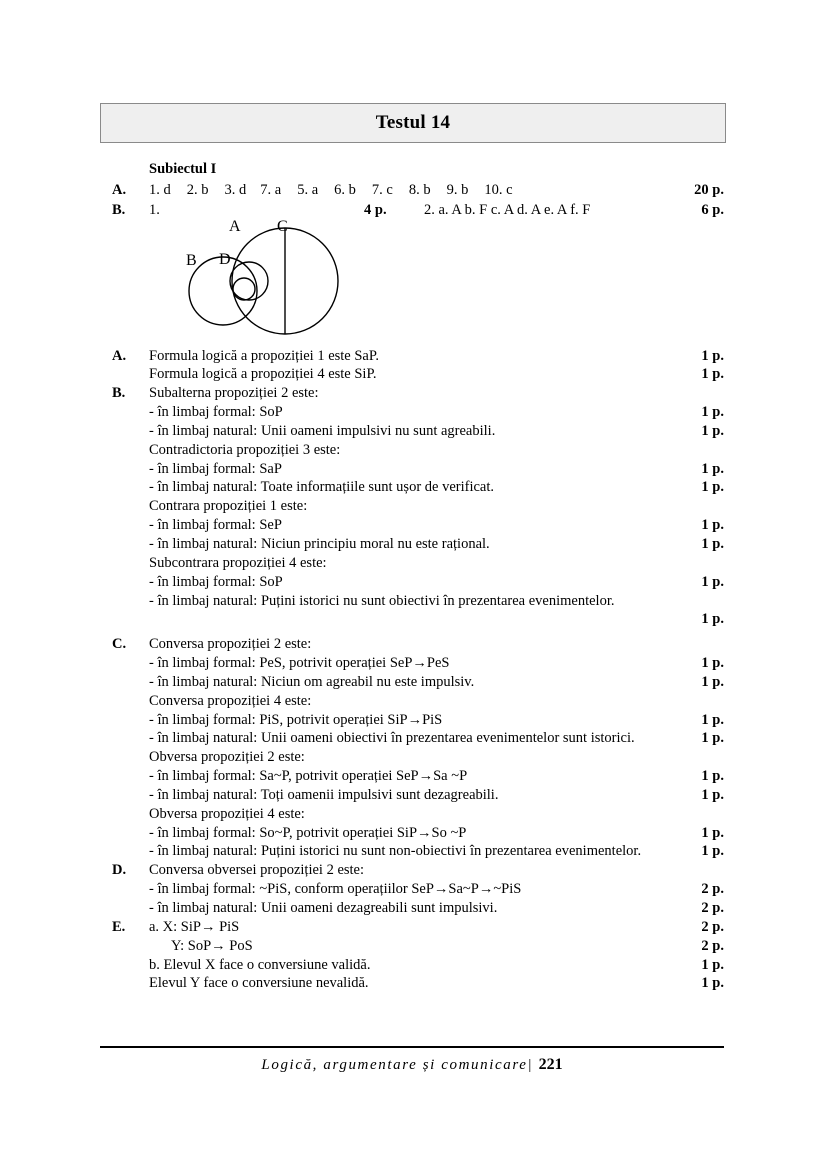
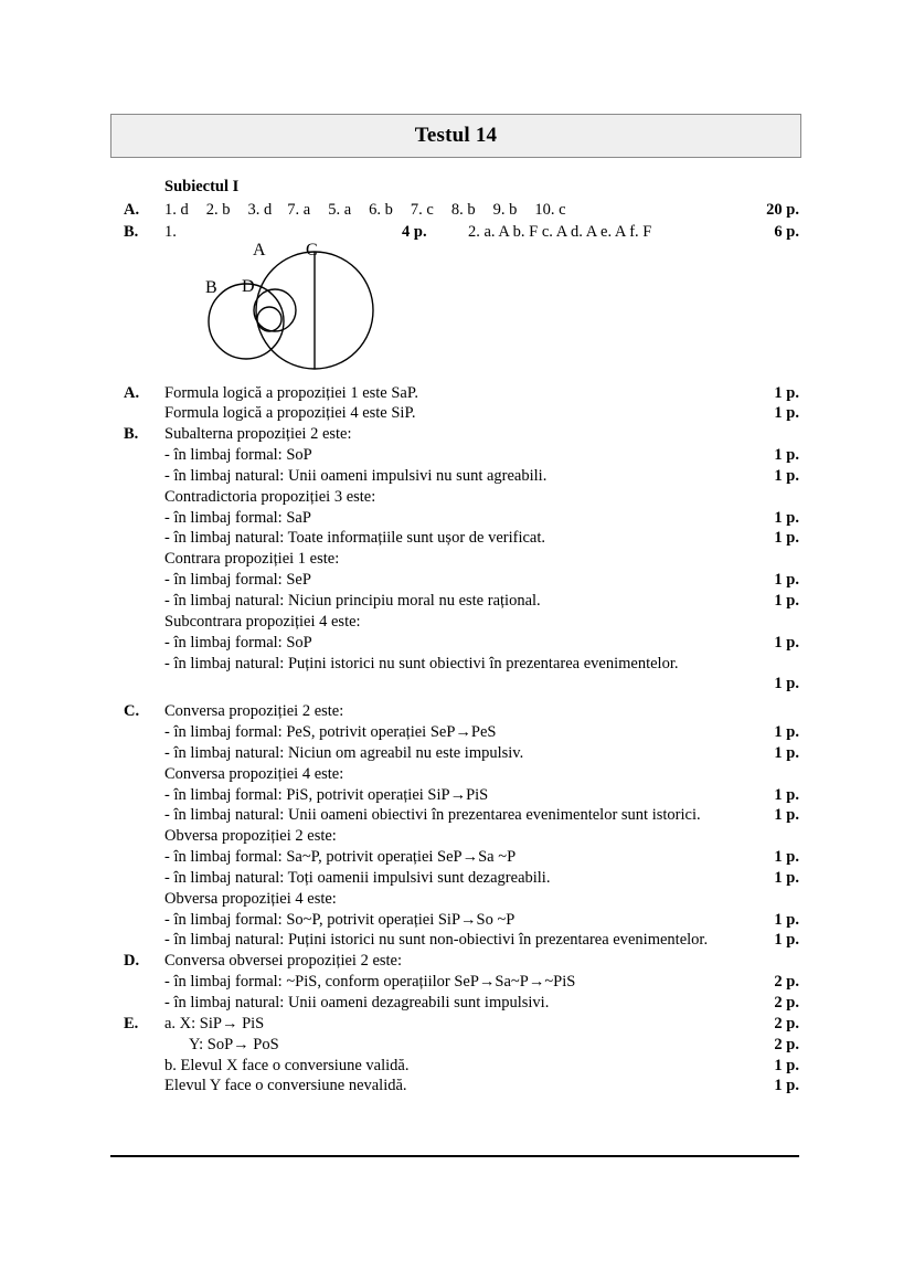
  Testul 14
  Subiectul I
  A.
  1. d 2. b 3. d 7. a 5. a 6. b 7. c 8. b 9. b 10. c
  20 p.
  B.
  1.
  4 p.
  2. a. A b. F c. A d. A e. A f. F
  6 p.
  A
  C
  B
  D
  A.
  Formula logică a propoziției 1 este SaP.
  1 p.
  Formula logică a propoziției 4 este SiP.
  1 p.
  B.
  Subalterna propoziției 2 este:
  - în limbaj formal: SoP
  1 p.
  - în limbaj natural: Unii oameni impulsivi nu sunt agreabili.
  1 p.
  Contradictoria propoziției 3 este:
  - în limbaj formal: SaP
  1 p.
  - în limbaj natural: Toate informațiile sunt ușor de verificat.
  1 p.
  Contrara propoziției 1 este:
  - în limbaj formal: SeP
  1 p.
  - în limbaj natural: Niciun principiu moral nu este rațional.
  1 p.
  Subcontrara propoziției 4 este:
  - în limbaj formal: SoP
  1 p.
  - în limbaj natural: Puțini istorici nu sunt obiectivi în prezentarea evenimentelor.
  1 p.
  C.
  Conversa propoziției 2 este:
  - în limbaj formal: PeS, potrivit operației SeP→PeS
  1 p.
  - în limbaj natural: Niciun om agreabil nu este impulsiv.
  1 p.
  Conversa propoziției 4 este:
  - în limbaj formal: PiS, potrivit operației SiP→PiS
  1 p.
  - în limbaj natural: Unii oameni obiectivi în prezentarea evenimentelor sunt istorici.
  1 p.
  Obversa propoziției 2 este:
  - în limbaj formal: Sa~P, potrivit operației SeP→Sa ~P
  1 p.
  - în limbaj natural: Toți oamenii impulsivi sunt dezagreabili.
  1 p.
  Obversa propoziției 4 este:
  - în limbaj formal: So~P, potrivit operației SiP→So ~P
  1 p.
  - în limbaj natural: Puțini istorici nu sunt non-obiectivi în prezentarea evenimentelor.
  1 p.
  D.
  Conversa obversei propoziției 2 este:
  - în limbaj formal: ~PiS, conform operațiilor SeP→Sa~P→~PiS
  2 p.
  - în limbaj natural: Unii oameni dezagreabili sunt impulsivi.
  2 p.
  E.
  a. X: SiP→ PiS
  2 p.
  Y: SoP→ PoS
  2 p.
  b. Elevul X face o conversiune validă.
  1 p.
  Elevul Y face o conversiune nevalidă.
  1 p.
- Logică, argumentare și comunicare| 221
